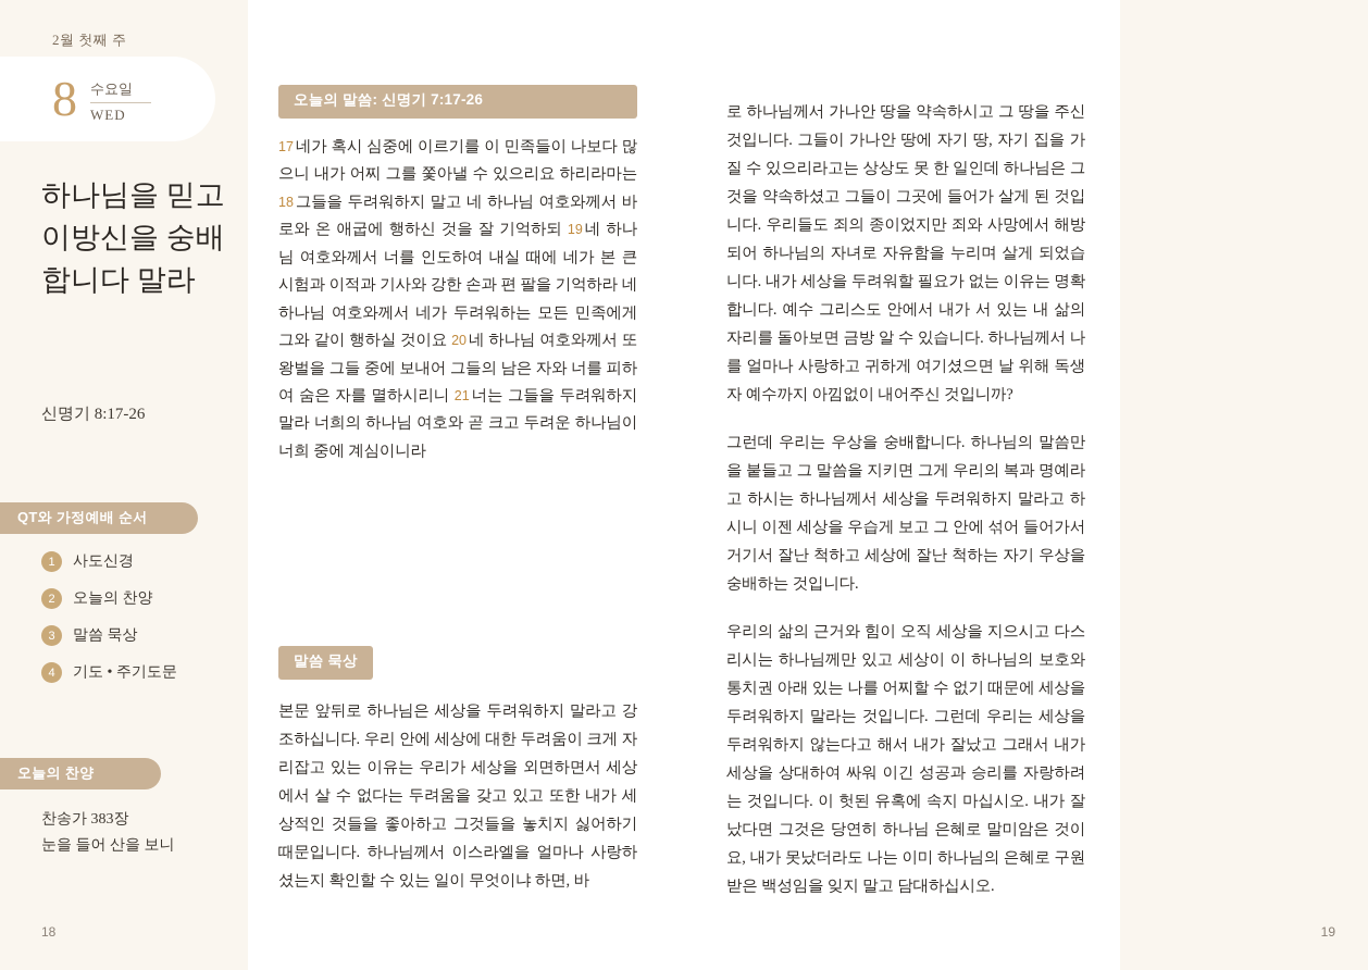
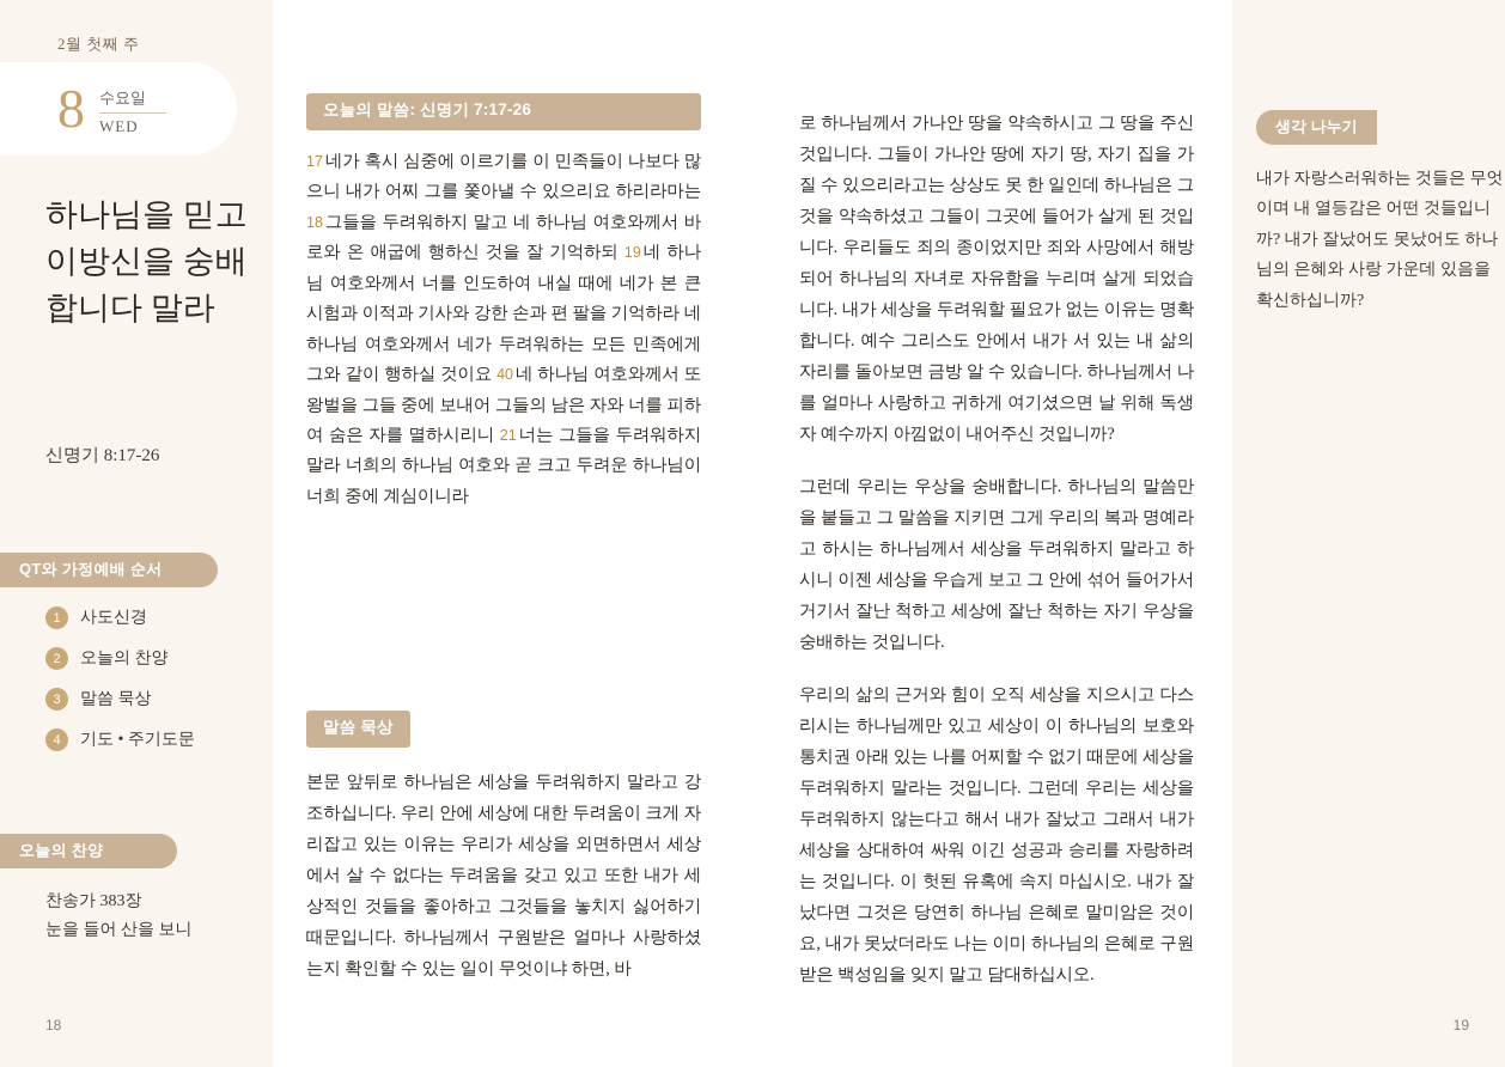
  2월 첫째 주
  8
  수요일
  WED
  하나님을 믿고 이방신을 숭배합니다 말라
  신명기 8:17-26
  QT와 가정예배 순서
  1
  사도신경
  2
  오늘의 찬양
  3
  말씀 묵상
  4
  기도 • 주기도문
  오늘의 찬양
  찬송가 383장
  눈을 들어 산을 보니
  18
  오늘의 말씀: 신명기 7:17-26
- 17 네가 혹시 심중에 이르기를 이 민족들이 나보다 많으니 내가 어찌 그를 쫓아낼 수 있으리요 하리라마는 18 그들을 두려워하지 말고 네 하나님 여호와께서 바로와 온 애굽에 행하신 것을 잘 기억하되 19 네 하나님 여호와께서 너를 인도하여 내실 때에 네가 본 큰 시험과 이적과 기사와 강한 손과 편 팔을 기억하라 네 하나님 여호와께서 네가 두려워하는 모든 민족에게 그와 같이 행하실 것이요 20 네 하나님 여호와께서 또 왕벌을 그들 중에 보내어 그들의 남은 자와 너를 피하여 숨은 자를 멸하시리니 21 너는 그들을 두려워하지 말라 너희의 하나님 여호와 곧 크고 두려운 하나님이 너희 중에 계심이니라
+ 17 네가 혹시 심중에 이르기를 이 민족들이 나보다 많으니 내가 어찌 그를 쫓아낼 수 있으리요 하리라마는 18 그들을 두려워하지 말고 네 하나님 여호와께서 바로와 온 애굽에 행하신 것을 잘 기억하되 19 네 하나님 여호와께서 너를 인도하여 내실 때에 네가 본 큰 시험과 이적과 기사와 강한 손과 편 팔을 기억하라 네 하나님 여호와께서 네가 두려워하는 모든 민족에게 그와 같이 행하실 것이요 40 네 하나님 여호와께서 또 왕벌을 그들 중에 보내어 그들의 남은 자와 너를 피하여 숨은 자를 멸하시리니 21 너는 그들을 두려워하지 말라 너희의 하나님 여호와 곧 크고 두려운 하나님이 너희 중에 계심이니라
  말씀 묵상
- 본문 앞뒤로 하나님은 세상을 두려워하지 말라고 강조하십니다. 우리 안에 세상에 대한 두려움이 크게 자리잡고 있는 이유는 우리가 세상을 외면하면서 세상에서 살 수 없다는 두려움을 갖고 있고 또한 내가 세상적인 것들을 좋아하고 그것들을 놓치지 싫어하기 때문입니다. 하나님께서 이스라엘을 얼마나 사랑하셨는지 확인할 수 있는 일이 무엇이냐 하면, 바
+ 본문 앞뒤로 하나님은 세상을 두려워하지 말라고 강조하십니다. 우리 안에 세상에 대한 두려움이 크게 자리잡고 있는 이유는 우리가 세상을 외면하면서 세상에서 살 수 없다는 두려움을 갖고 있고 또한 내가 세상적인 것들을 좋아하고 그것들을 놓치지 싫어하기 때문입니다. 하나님께서 구원받은 얼마나 사랑하셨는지 확인할 수 있는 일이 무엇이냐 하면, 바
  로 하나님께서 가나안 땅을 약속하시고 그 땅을 주신 것입니다. 그들이 가나안 땅에 자기 땅, 자기 집을 가질 수 있으리라고는 상상도 못 한 일인데 하나님은 그것을 약속하셨고 그들이 그곳에 들어가 살게 된 것입니다. 우리들도 죄의 종이었지만 죄와 사망에서 해방되어 하나님의 자녀로 자유함을 누리며 살게 되었습니다. 내가 세상을 두려워할 필요가 없는 이유는 명확합니다. 예수 그리스도 안에서 내가 서 있는 내 삶의 자리를 돌아보면 금방 알 수 있습니다. 하나님께서 나를 얼마나 사랑하고 귀하게 여기셨으면 날 위해 독생자 예수까지 아낌없이 내어주신 것입니까?
  그런데 우리는 우상을 숭배합니다. 하나님의 말씀만을 붙들고 그 말씀을 지키면 그게 우리의 복과 명예라고 하시는 하나님께서 세상을 두려워하지 말라고 하시니 이젠 세상을 우습게 보고 그 안에 섞어 들어가서 거기서 잘난 척하고 세상에 잘난 척하는 자기 우상을 숭배하는 것입니다.
  우리의 삶의 근거와 힘이 오직 세상을 지으시고 다스리시는 하나님께만 있고 세상이 이 하나님의 보호와 통치권 아래 있는 나를 어찌할 수 없기 때문에 세상을 두려워하지 말라는 것입니다. 그런데 우리는 세상을 두려워하지 않는다고 해서 내가 잘났고 그래서 내가 세상을 상대하여 싸워 이긴 성공과 승리를 자랑하려는 것입니다. 이 헛된 유혹에 속지 마십시오. 내가 잘났다면 그것은 당연히 하나님 은혜로 말미암은 것이요, 내가 못났더라도 나는 이미 하나님의 은혜로 구원받은 백성임을 잊지 말고 담대하십시오.
+ 생각 나누기
+ 내가 자랑스러워하는 것들은 무엇이며 내 열등감은 어떤 것들입니까? 내가 잘났어도 못났어도 하나님의 은혜와 사랑 가운데 있음을 확신하십니까?
  19
